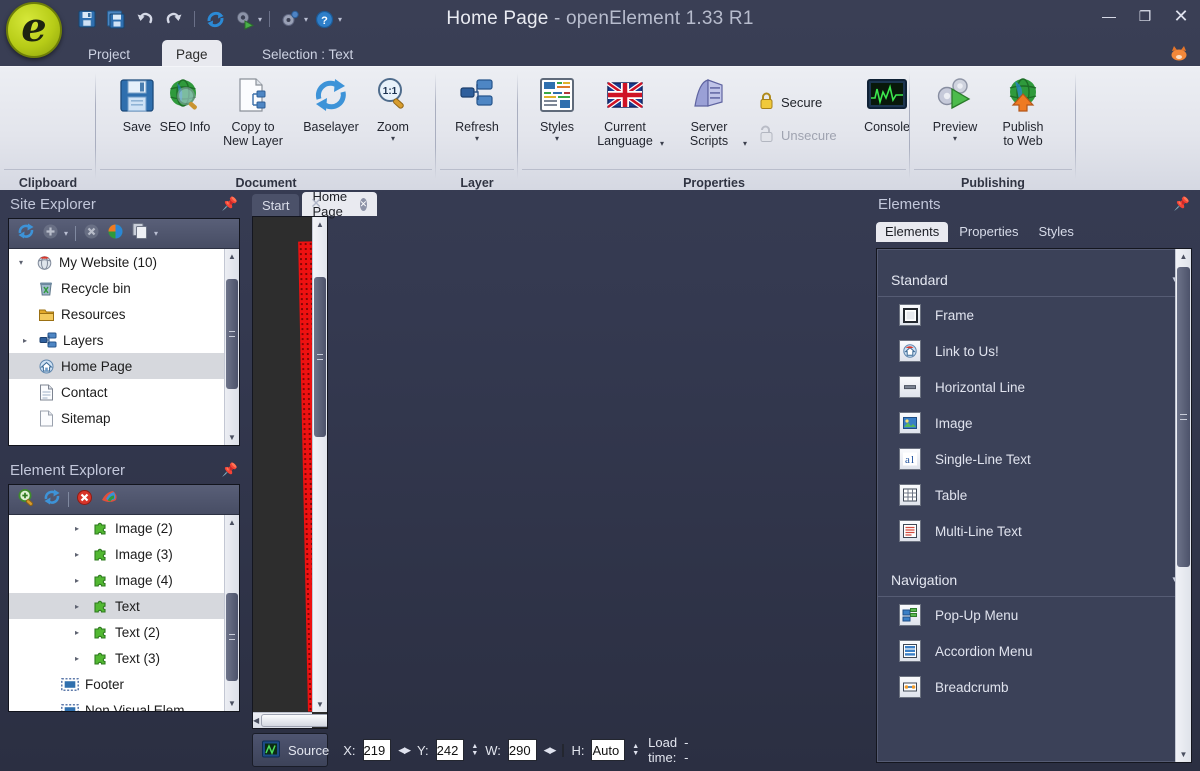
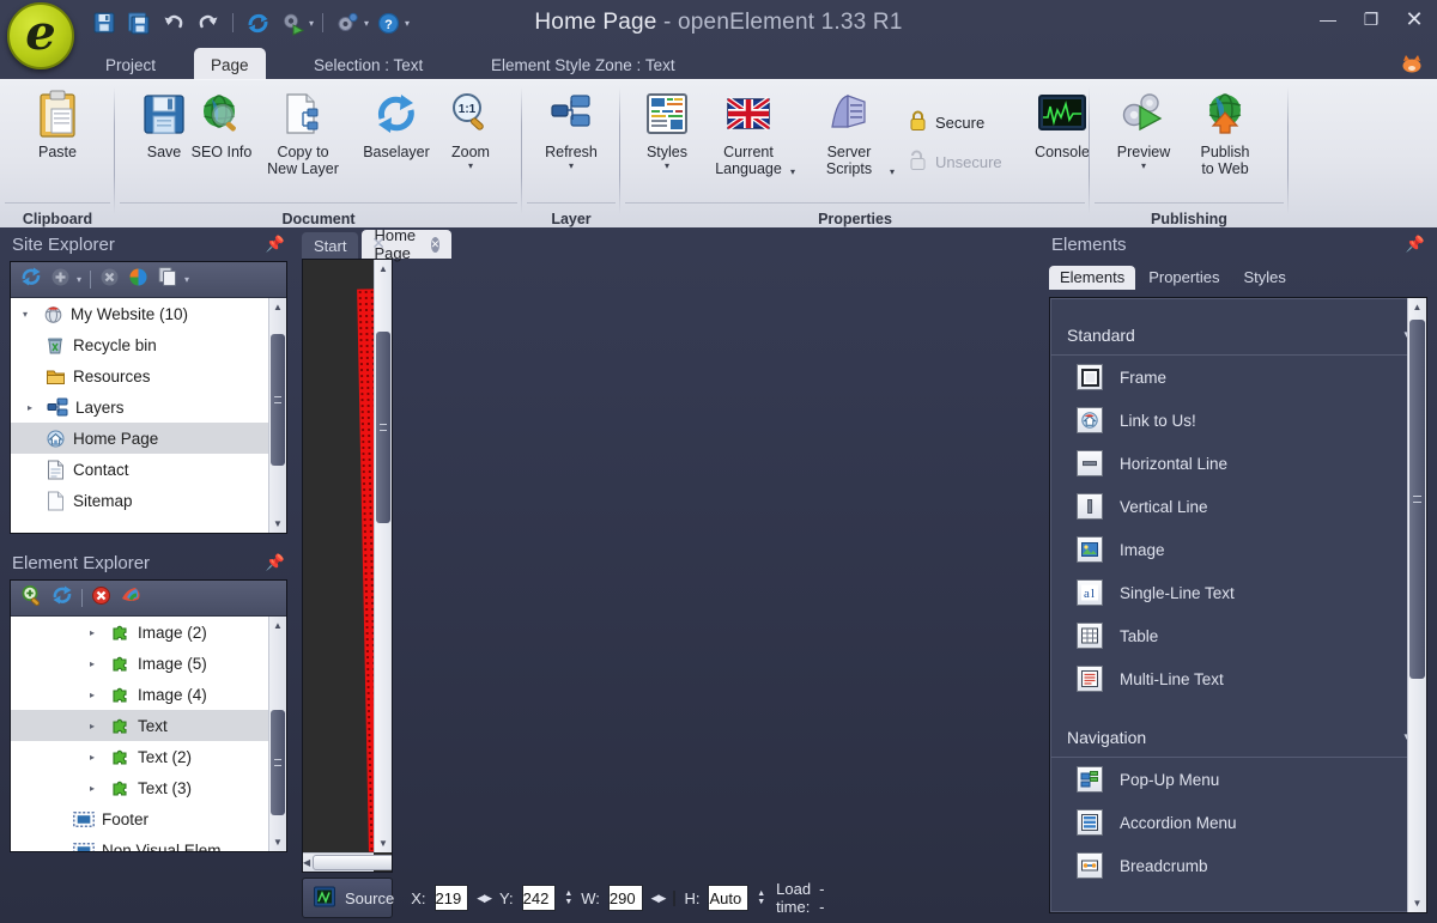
  e
  ▾
  ▾
  ?
  ▾
  Home Page - openElement 1.33 R1
  —
  ❐
  ✕
  Project
  Page
  Selection : Text
+ Element Style Zone : Text
+ Paste
  Clipboard
  Save
  SEO Info
  Copy to
  New Layer
  Baselayer
  1:1
  Zoom
  ▾
  Document
  Refresh
  ▾
  Layer
  Styles
  ▾
  Current
  Language
  ▾
  Server
  Scripts
  ▾
  Secure
  Unsecure
  Console
  Properties
  Preview
  ▾
  Publish
  to Web
  Publishing
  Site Explorer
  📌
  ▾
  ▾
  ▾
  My Website (10)
  Recycle bin
  Resources
  ▸
  Layers
  Home Page
  Contact
  Sitemap
  ▲
  ▼
  Element Explorer
  📌
  ▸
  Image (2)
  ▸
- Image (3)
+ Image (5)
  ▸
  Image (4)
  ▸
  Text
  ▸
  Text (2)
  ▸
  Text (3)
  Footer
  Non Visual Elem…
  ▲
  ▼
  Start
  Home Page
  ✕
  ✕
  ▲
  ▼
  ◀
  Source
  X:
  219
  ◀▶
  Y:
  242
  W:
  290
  ◀▶
  H:
  Auto
  Load time:
  --
  Elements
  📌
  Elements
  Properties
  Styles
  Standard
  Frame
  Link to Us!
  Horizontal Line
+ Vertical Line
  Image
  a
  l
  Single-Line Text
  Table
  Multi-Line Text
  Navigation
  Pop-Up Menu
  Accordion Menu
  Breadcrumb
  ▲
  ▼
